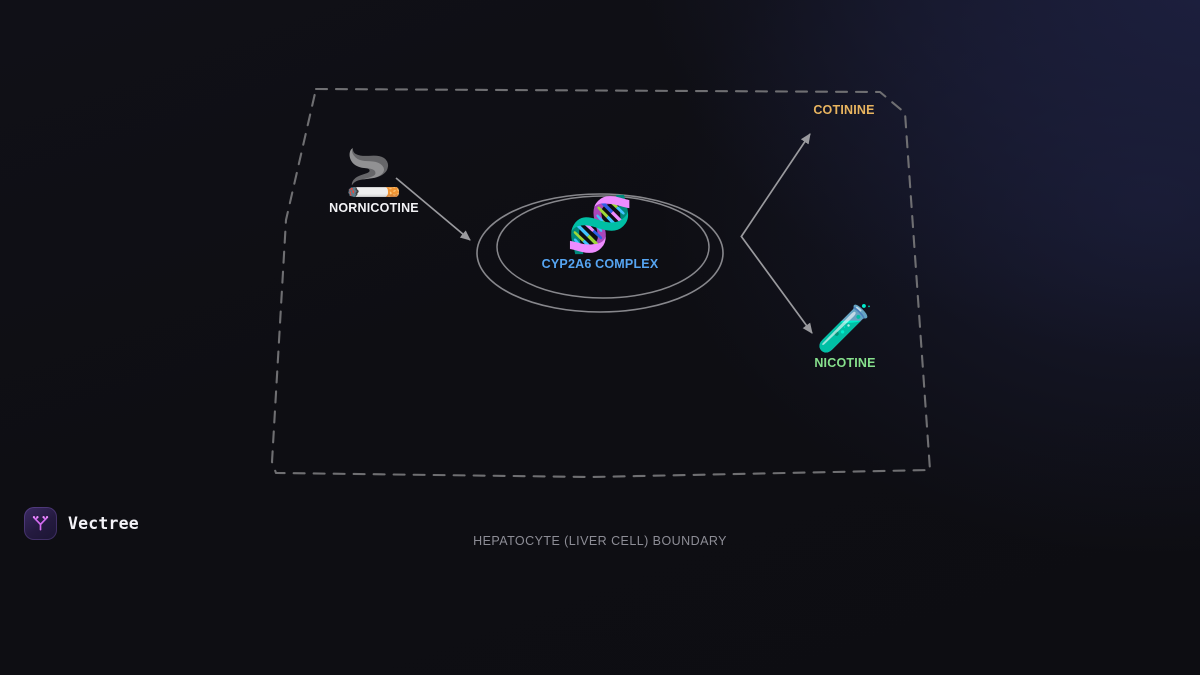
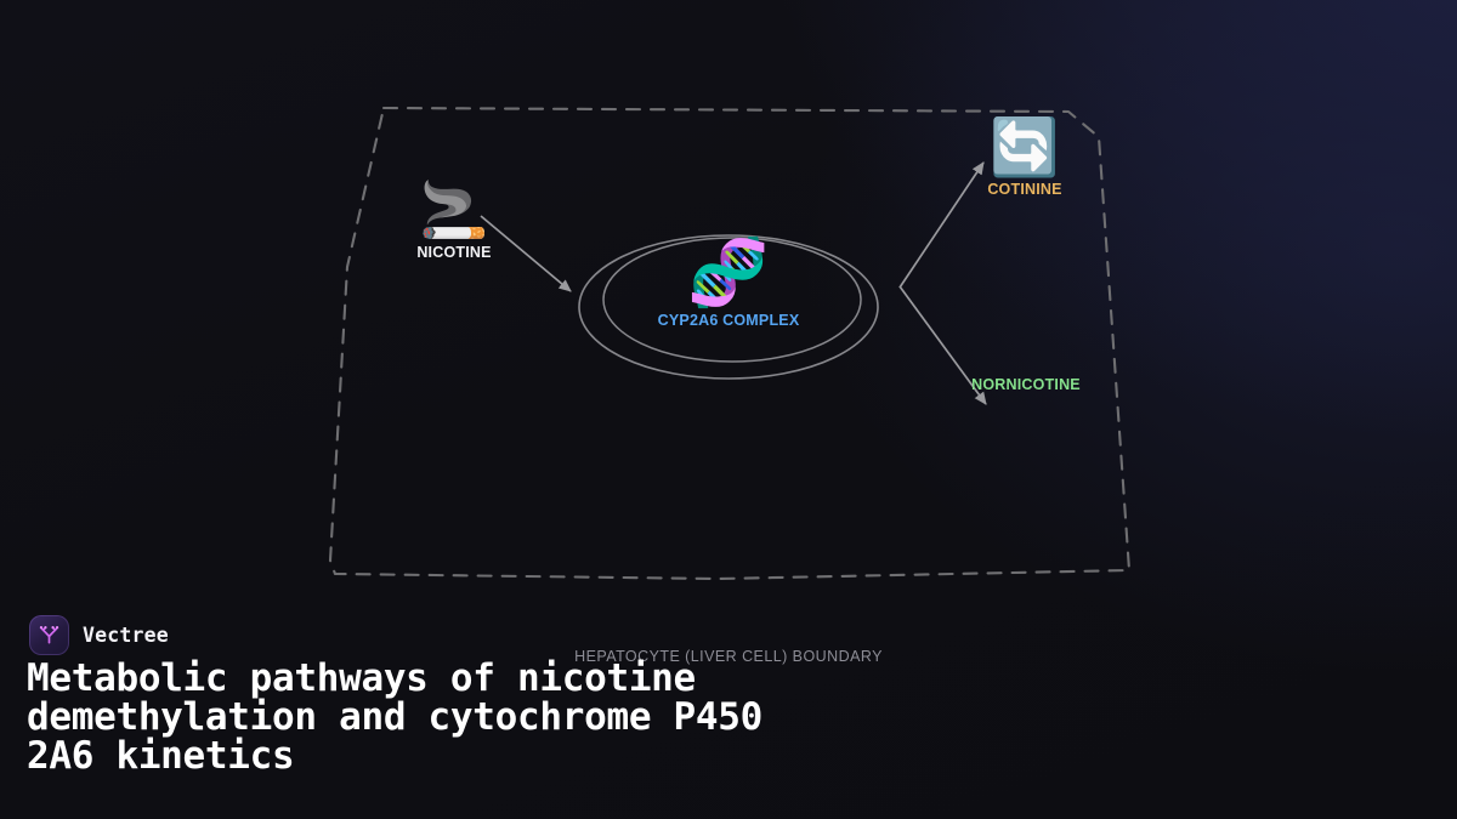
  🚬
- NORNICOTINE
+ NICOTINE
  🧬
  CYP2A6 COMPLEX
+ 🔄
  COTININE
- 🧪
- NICOTINE
+ NORNICOTINE
  HEPATOCYTE (LIVER CELL) BOUNDARY
  Vectree
+ Metabolic pathways of nicotine
+ demethylation and cytochrome P450
+ 2A6 kinetics
